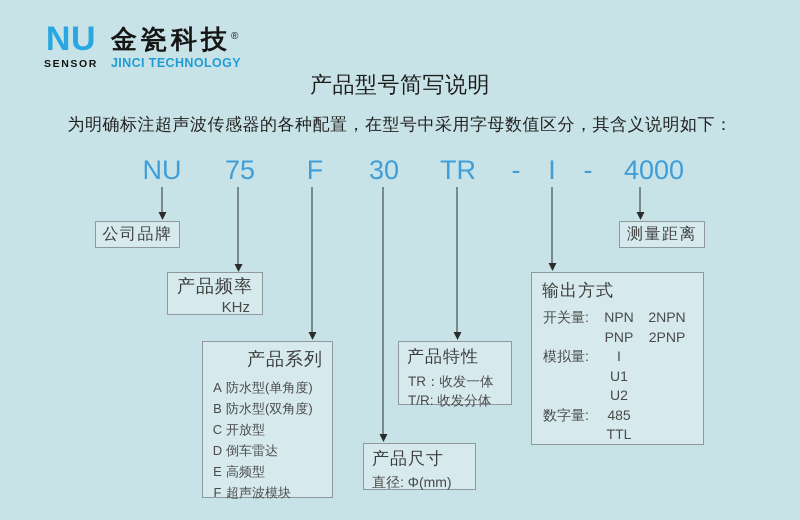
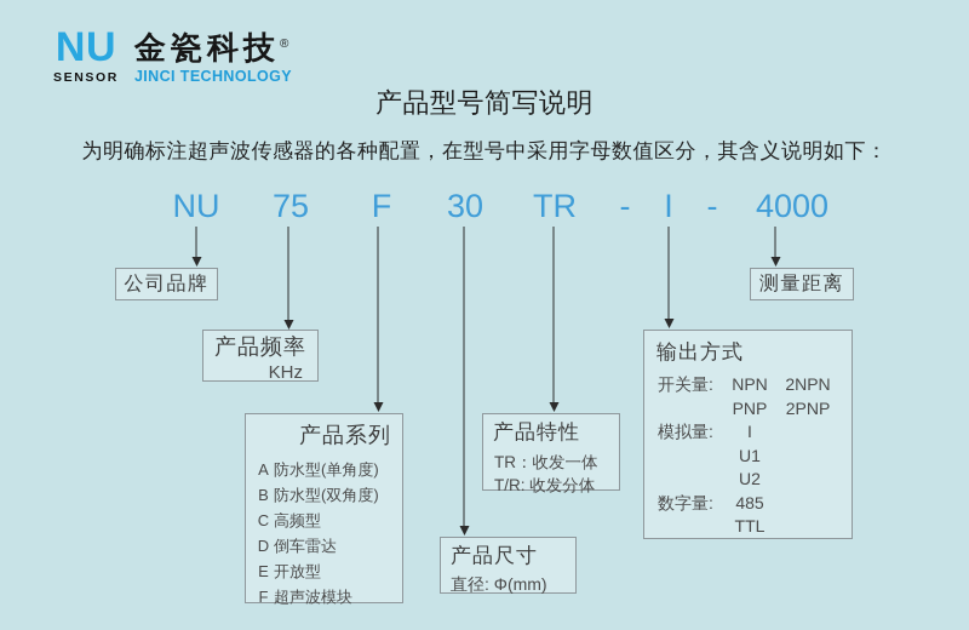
  NU
  SENSOR
  金瓷科技®
  JINCI TECHNOLOGY
  产品型号简写说明
  为明确标注超声波传感器的各种配置，在型号中采用字母数值区分，其含义说明如下：
  NU
  75
  F
  30
  TR
  -
  I
  -
  4000
  公司品牌
  测量距离
  产品频率
  KHz
  产品系列
  A
  防水型(单角度)
  B
  防水型(双角度)
  C
- 开放型
+ 高频型
  D
  倒车雷达
  E
- 高频型
+ 开放型
  F
  超声波模块
  产品特性
  TR：收发一体
  T/R: 收发分体
  产品尺寸
  直径: Φ(mm)
  输出方式
  开关量:
  NPN
  2NPN
  PNP
  2PNP
  模拟量:
  I
  U1
  U2
  数字量:
  485
  TTL
